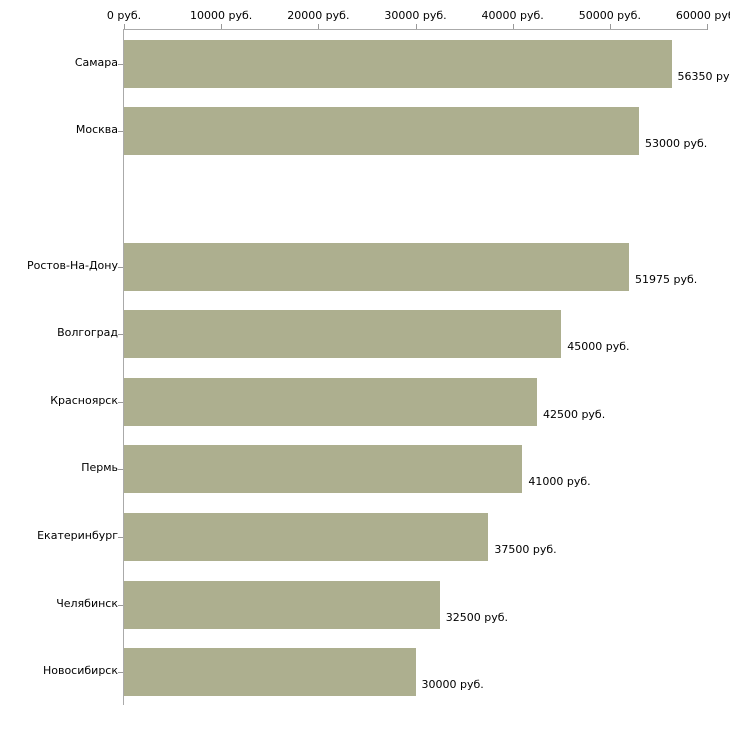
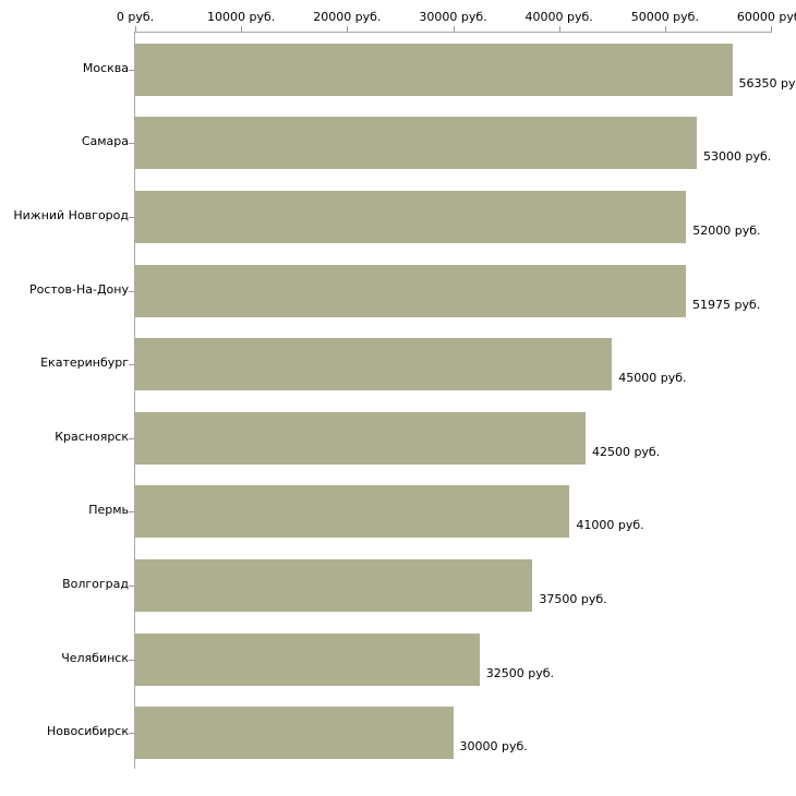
  0 руб.
  10000 руб.
  20000 руб.
  30000 руб.
  40000 руб.
  50000 руб.
  60000 ру
- Самара
+ Москва
  56350 ру
- Москва
+ Самара
  53000 руб.
+ Нижний Новгород
+ 52000 руб.
  Ростов-На-Дону
  51975 руб.
- Волгоград
+ Екатеринбург
  45000 руб.
  Красноярск
  42500 руб.
  Пермь
  41000 руб.
- Екатеринбург
+ Волгоград
  37500 руб.
  Челябинск
  32500 руб.
  Новосибирск
  30000 руб.
